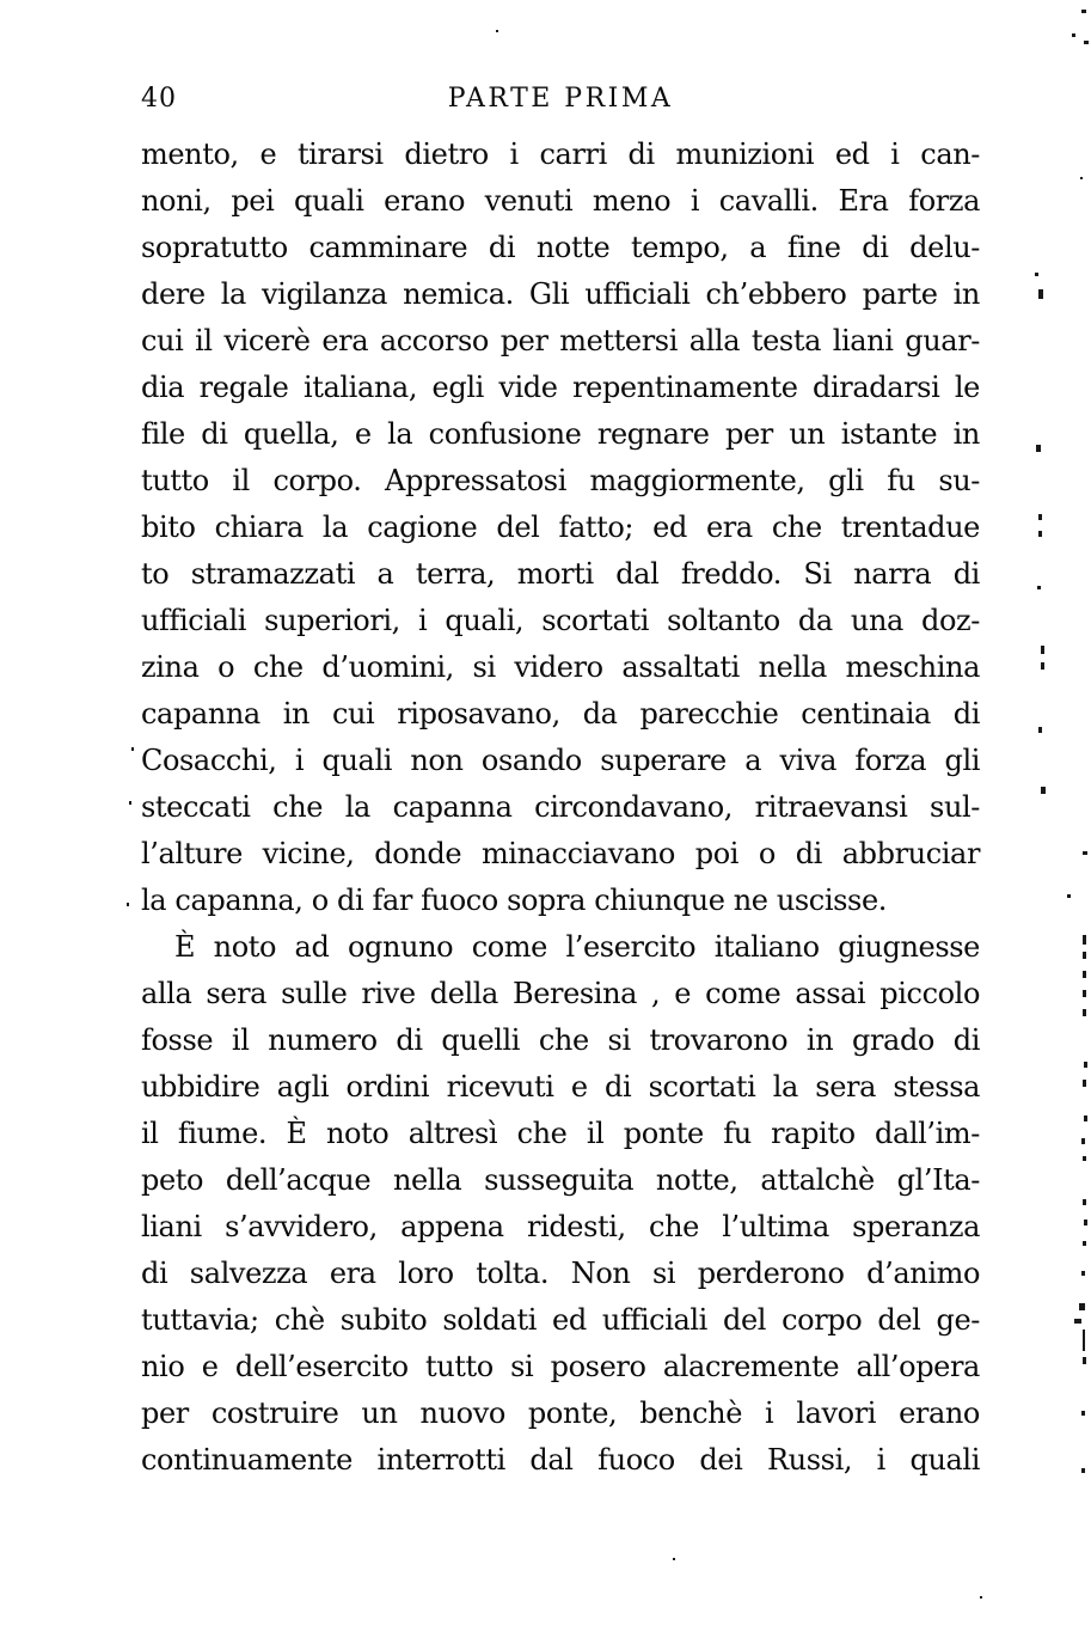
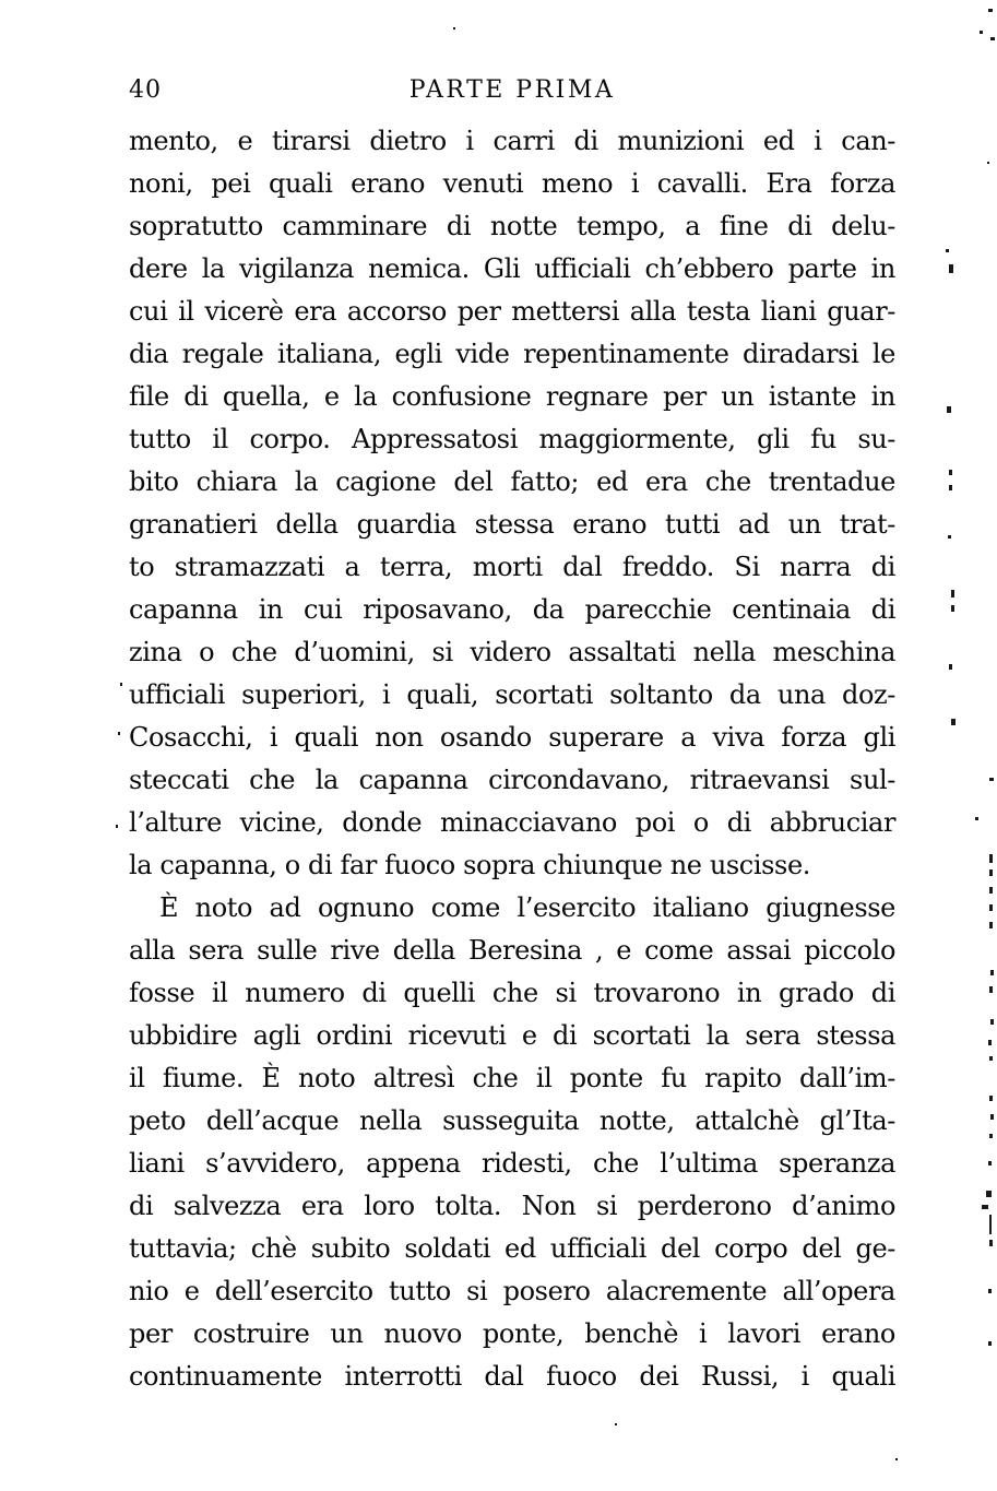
  40
  PARTE PRIMA
  mento, e tirarsi dietro i carri di munizioni ed i can-
  noni, pei quali erano venuti meno i cavalli. Era forza
  sopratutto camminare di notte tempo, a fine di delu-
  dere la vigilanza nemica. Gli ufficiali ch’ebbero parte in
  cui il vicerè era accorso per mettersi alla testa liani guar-
  dia regale italiana, egli vide repentinamente diradarsi le
  file di quella, e la confusione regnare per un istante in
  tutto il corpo. Appressatosi maggiormente, gli fu su-
  bito chiara la cagione del fatto; ed era che trentadue
+ granatieri della guardia stessa erano tutti ad un trat-
  to stramazzati a terra, morti dal freddo. Si narra di
- ufficiali superiori, i quali, scortati soltanto da una doz-
+ capanna in cui riposavano, da parecchie centinaia di
  zina o che d’uomini, si videro assaltati nella meschina
- capanna in cui riposavano, da parecchie centinaia di
+ ufficiali superiori, i quali, scortati soltanto da una doz-
  Cosacchi, i quali non osando superare a viva forza gli
  steccati che la capanna circondavano, ritraevansi sul-
  l’alture vicine, donde minacciavano poi o di abbruciar
  la capanna, o di far fuoco sopra chiunque ne uscisse.
  È noto ad ognuno come l’esercito italiano giugnesse
  alla sera sulle rive della Beresina , e come assai piccolo
  fosse il numero di quelli che si trovarono in grado di
  ubbidire agli ordini ricevuti e di scortati la sera stessa
  il fiume. È noto altresì che il ponte fu rapito dall’im-
  peto dell’acque nella susseguita notte, attalchè gl’Ita-
  liani s’avvidero, appena ridesti, che l’ultima speranza
  di salvezza era loro tolta. Non si perderono d’animo
  tuttavia; chè subito soldati ed ufficiali del corpo del ge-
  nio e dell’esercito tutto si posero alacremente all’opera
  per costruire un nuovo ponte, benchè i lavori erano
  continuamente interrotti dal fuoco dei Russi, i quali
